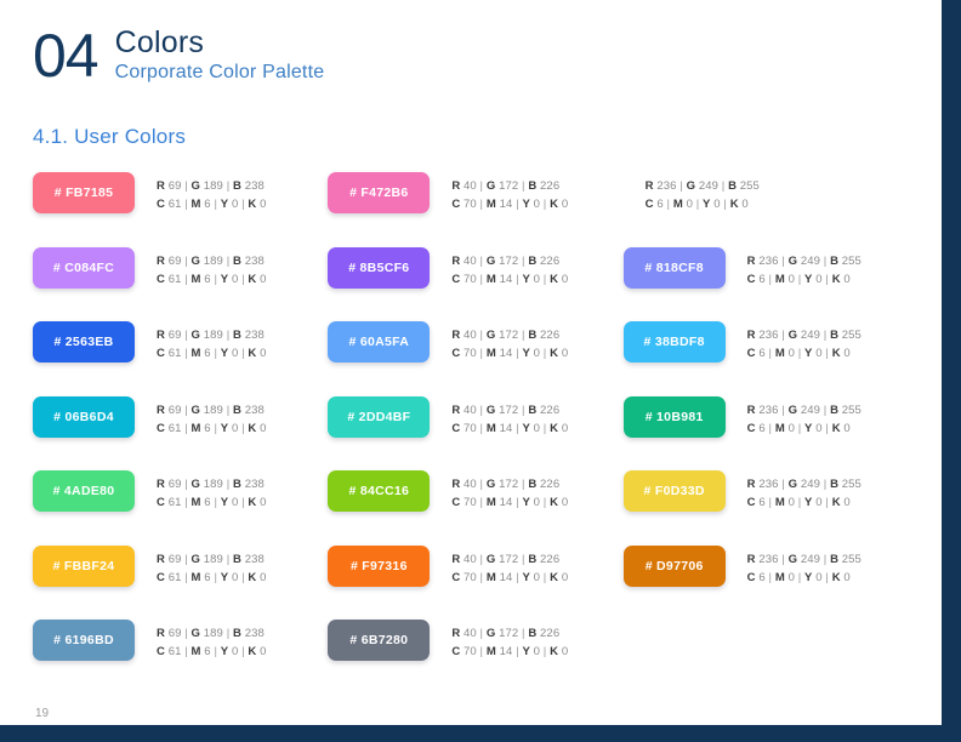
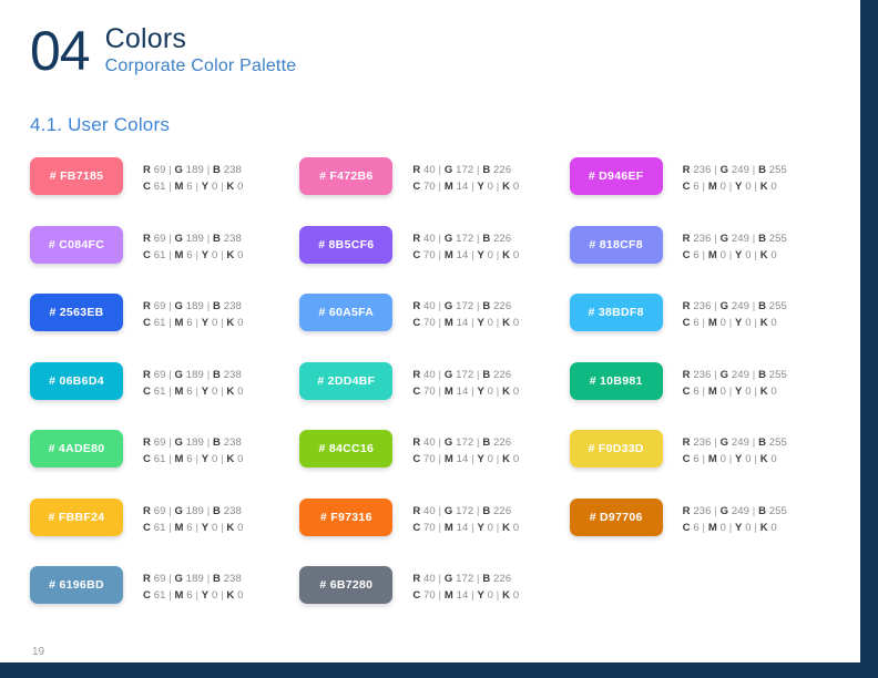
  04
  Colors
  Corporate Color Palette
  4.1. User Colors
  # FB7185
  R 69 | G 189 | B 238
  C 61 | M 6 | Y 0 | K 0
  # C084FC
  R 69 | G 189 | B 238
  C 61 | M 6 | Y 0 | K 0
  # 2563EB
  R 69 | G 189 | B 238
  C 61 | M 6 | Y 0 | K 0
  # 06B6D4
  R 69 | G 189 | B 238
  C 61 | M 6 | Y 0 | K 0
  # 4ADE80
  R 69 | G 189 | B 238
  C 61 | M 6 | Y 0 | K 0
  # FBBF24
  R 69 | G 189 | B 238
  C 61 | M 6 | Y 0 | K 0
  # 6196BD
  R 69 | G 189 | B 238
  C 61 | M 6 | Y 0 | K 0
  # F472B6
  R 40 | G 172 | B 226
  C 70 | M 14 | Y 0 | K 0
  # 8B5CF6
  R 40 | G 172 | B 226
  C 70 | M 14 | Y 0 | K 0
  # 60A5FA
  R 40 | G 172 | B 226
  C 70 | M 14 | Y 0 | K 0
  # 2DD4BF
  R 40 | G 172 | B 226
  C 70 | M 14 | Y 0 | K 0
  # 84CC16
  R 40 | G 172 | B 226
  C 70 | M 14 | Y 0 | K 0
  # F97316
  R 40 | G 172 | B 226
  C 70 | M 14 | Y 0 | K 0
  # 6B7280
  R 40 | G 172 | B 226
  C 70 | M 14 | Y 0 | K 0
+ # D946EF
  R 236 | G 249 | B 255
  C 6 | M 0 | Y 0 | K 0
  # 818CF8
  R 236 | G 249 | B 255
  C 6 | M 0 | Y 0 | K 0
  # 38BDF8
  R 236 | G 249 | B 255
  C 6 | M 0 | Y 0 | K 0
  # 10B981
  R 236 | G 249 | B 255
  C 6 | M 0 | Y 0 | K 0
  # F0D33D
  R 236 | G 249 | B 255
  C 6 | M 0 | Y 0 | K 0
  # D97706
  R 236 | G 249 | B 255
  C 6 | M 0 | Y 0 | K 0
  19
